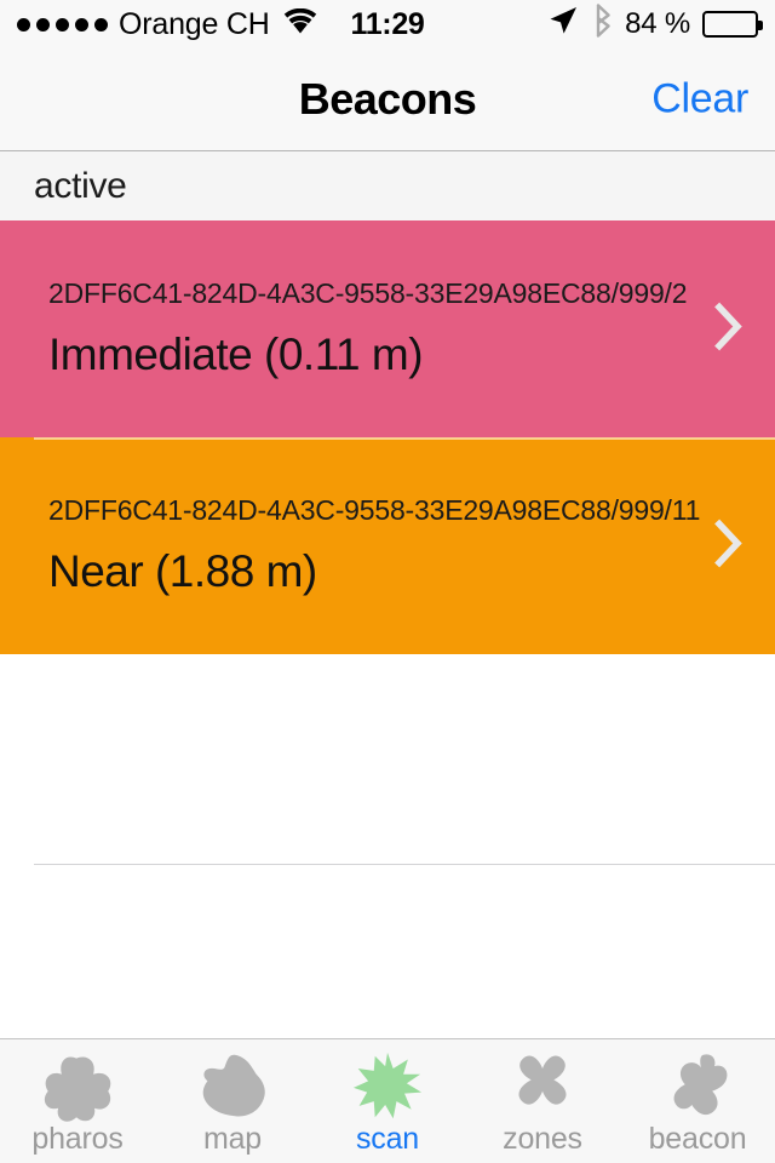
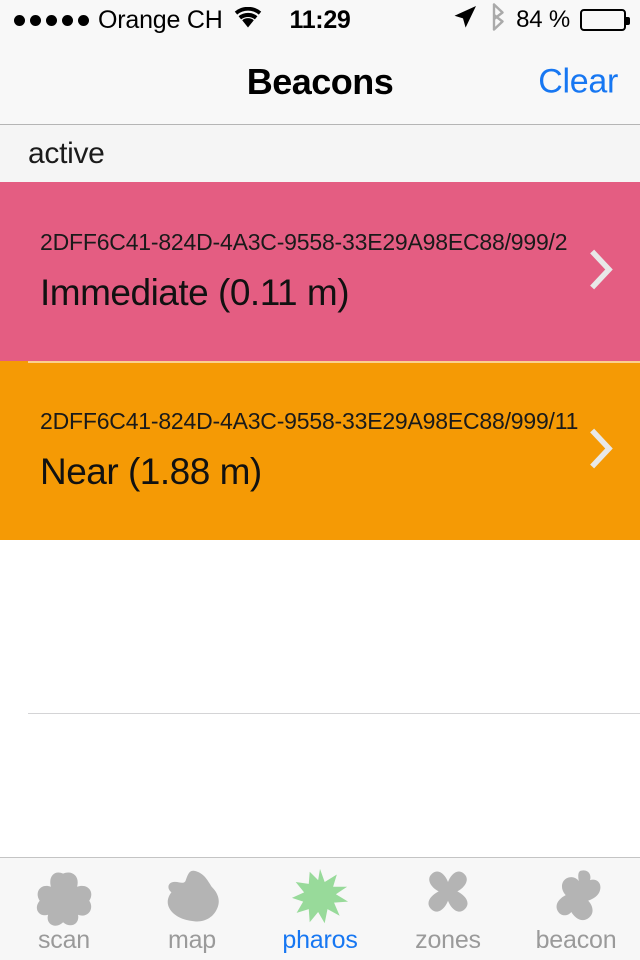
  Orange CH
  11:29
  84 %
  Beacons
  Clear
  active
  2DFF6C41-824D-4A3C-9558-33E29A98EC88/999/2
  Immediate (0.11 m)
  2DFF6C41-824D-4A3C-9558-33E29A98EC88/999/11
  Near (1.88 m)
- pharos
+ scan
  map
- scan
+ pharos
  zones
  beacon
